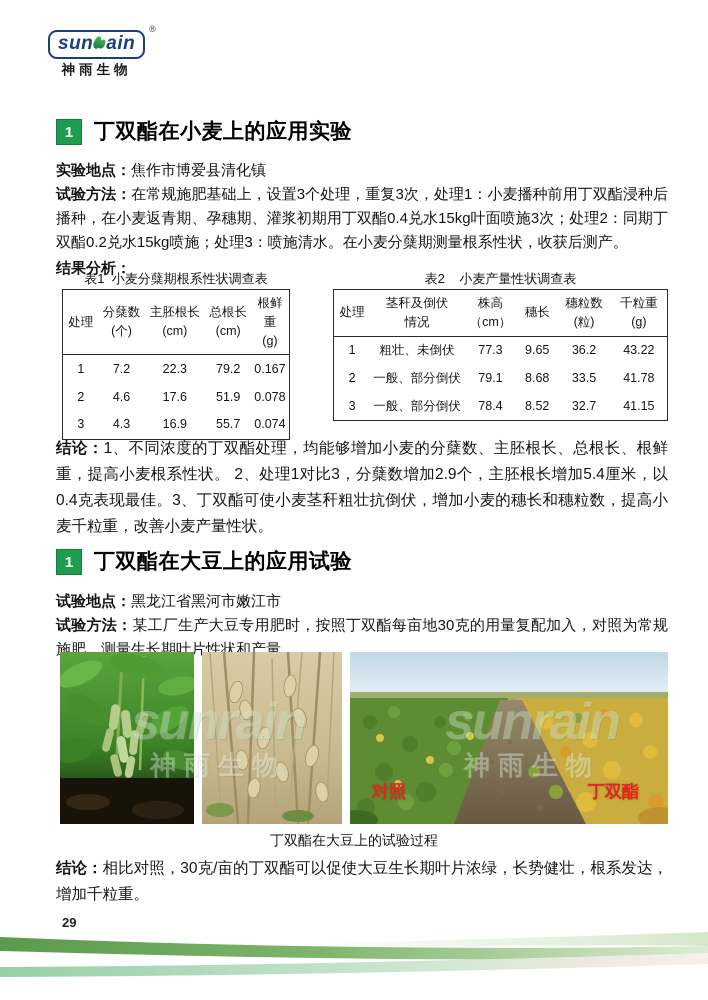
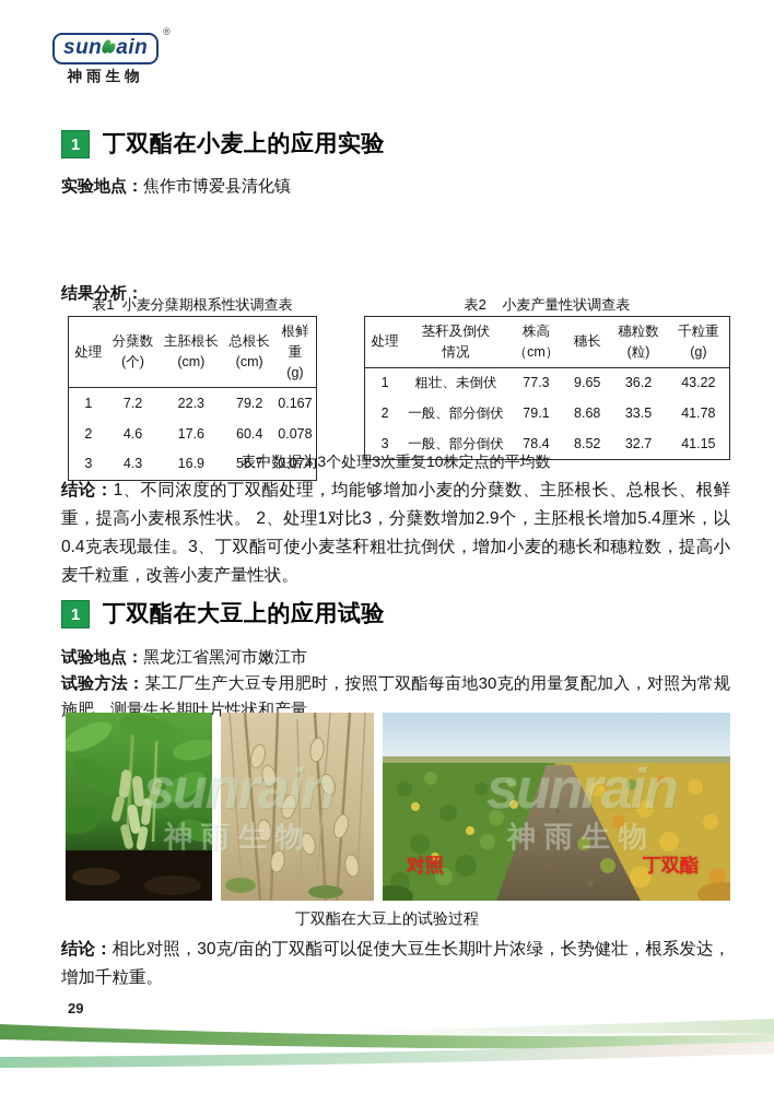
  sun
  ain
  ®
  神雨生物
  1
  丁双酯在小麦上的应用实验
  实验地点：焦作市博爱县清化镇
- 试验方法：在常规施肥基础上，设置3个处理，重复3次，处理1：小麦播种前用丁双酯浸种后播种，在小麦返青期、孕穗期、灌浆初期用丁双酯0.4兑水15kg叶面喷施3次；处理2：同期丁双酯0.2兑水15kg喷施；处理3：喷施清水。在小麦分蘖期测量根系性状，收获后测产。
  结果分析：
  表1 小麦分蘖期根系性状调查表
  处理	分蘖数 (个)	主胚根长 (cm)	总根长 (cm)	根鲜重 (g)
  1	7.2	22.3	79.2	0.167
- 2	4.6	17.6	51.9	0.078
+ 2	4.6	17.6	60.4	0.078
  3	4.3	16.9	55.7	0.074
  表2 小麦产量性状调查表
  处理	茎秆及倒伏 情况	株高 （cm）	穗长	穗粒数 (粒)	千粒重 (g)
  1	粗壮、未倒伏	77.3	9.65	36.2	43.22
  2	一般、部分倒伏	79.1	8.68	33.5	41.78
  3	一般、部分倒伏	78.4	8.52	32.7	41.15
+ 表中数据为3个处理3次重复10株定点的平均数
  结论：1、不同浓度的丁双酯处理，均能够增加小麦的分蘖数、主胚根长、总根长、根鲜重，提高小麦根系性状。 2、处理1对比3，分蘖数增加2.9个，主胚根长增加5.4厘米，以0.4克表现最佳。3、丁双酯可使小麦茎秆粗壮抗倒伏，增加小麦的穗长和穗粒数，提高小麦千粒重，改善小麦产量性状。
  1
  丁双酯在大豆上的应用试验
  试验地点：黑龙江省黑河市嫩江市
  试验方法：某工厂生产大豆专用肥时，按照丁双酯每亩地30克的用量复配加入，对照为常规施肥，测量生长期叶片性状和产量。
  sunrain
  神雨生物
  sunrain
  神雨生物
  对照
  丁双酯
  丁双酯在大豆上的试验过程
  结论：相比对照，30克/亩的丁双酯可以促使大豆生长期叶片浓绿，长势健壮，根系发达，增加千粒重。
  29
